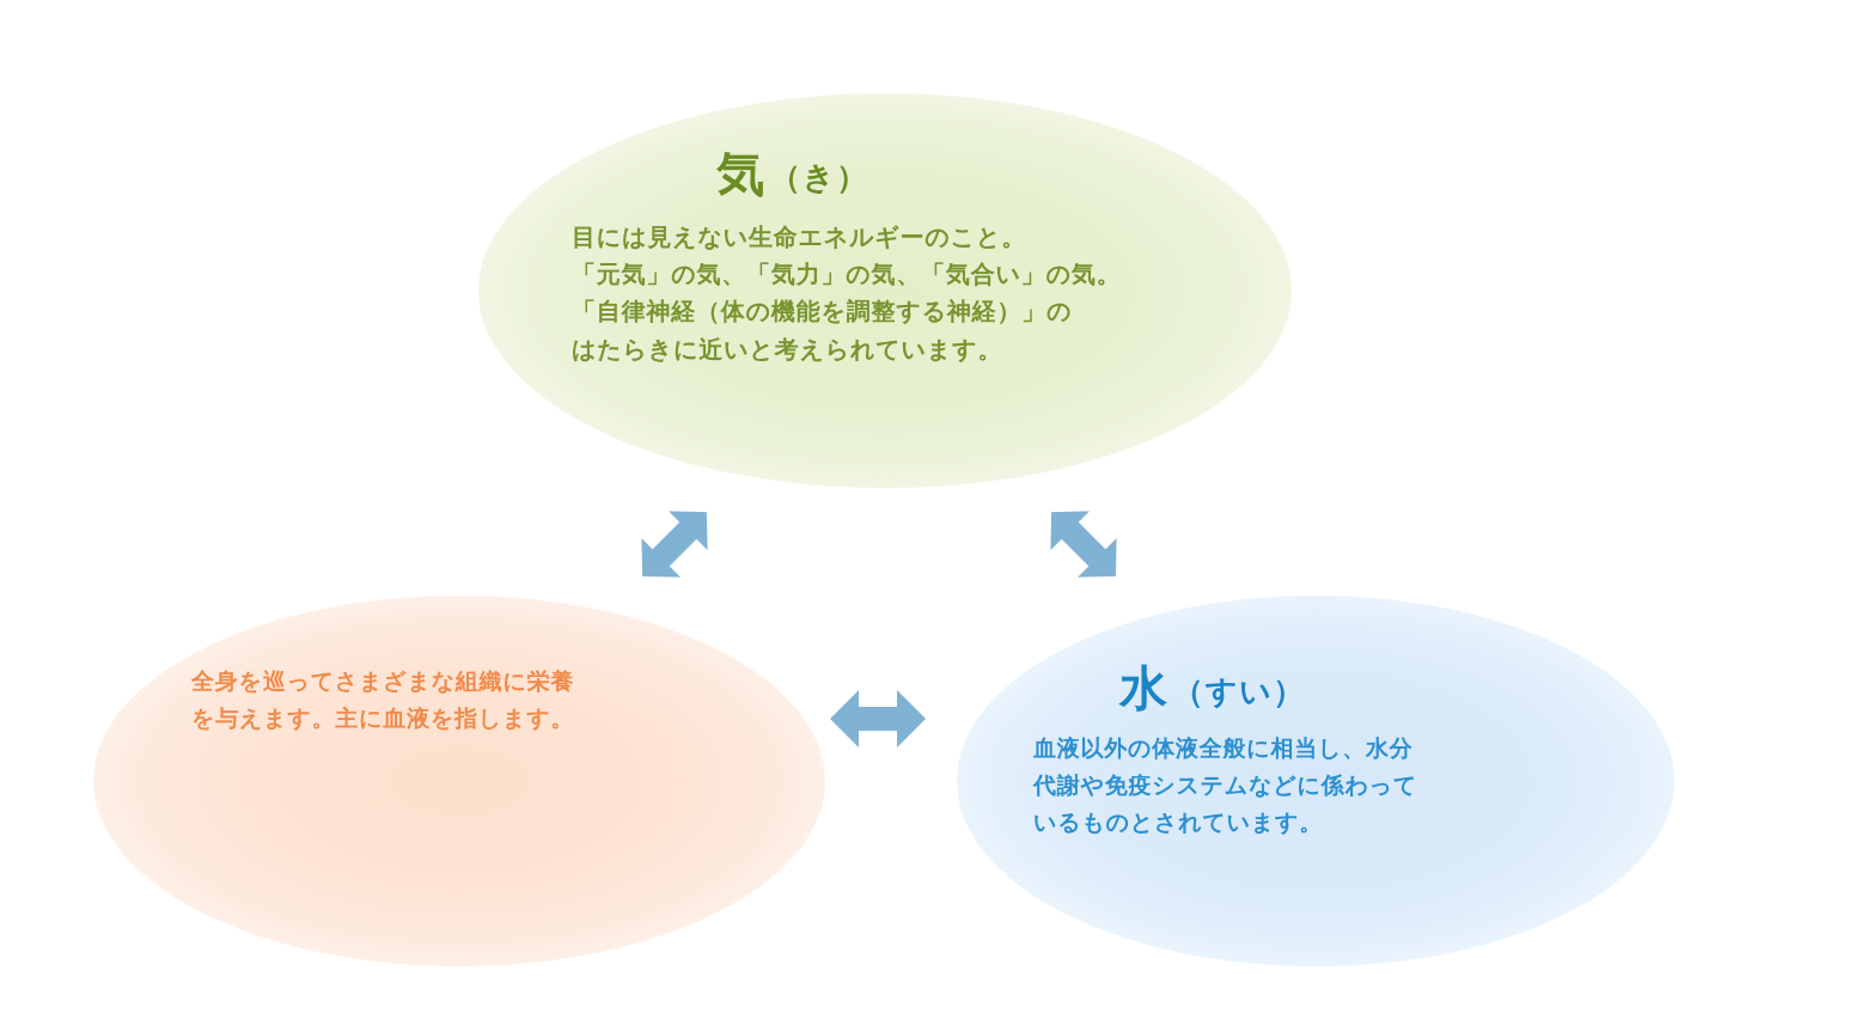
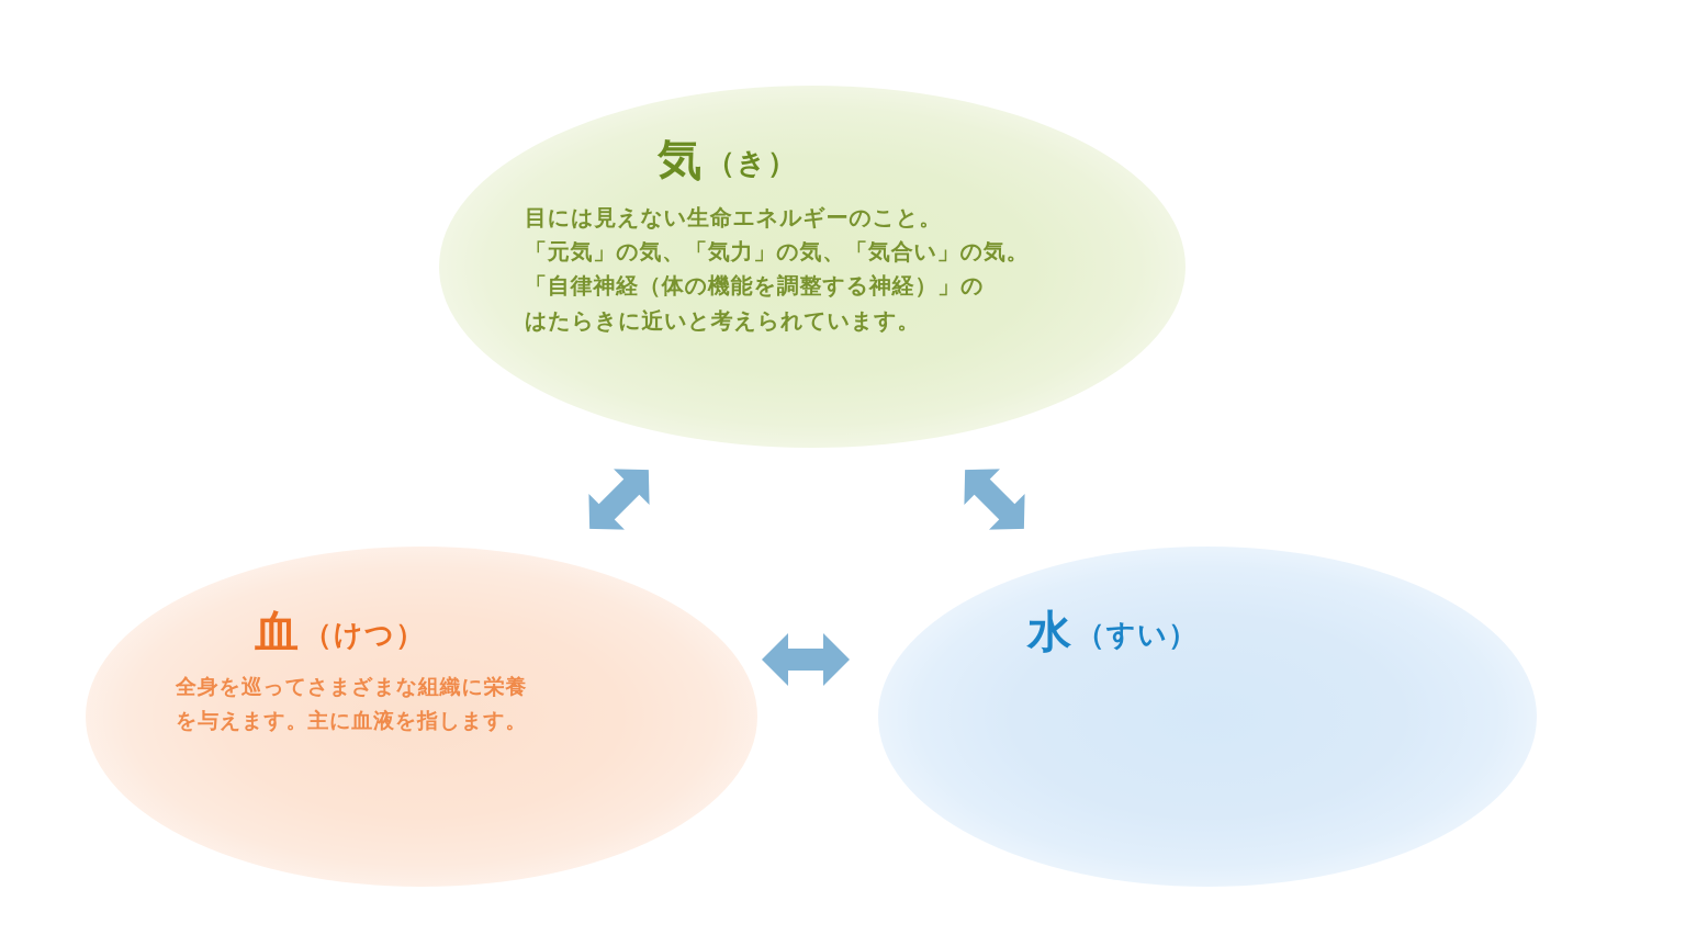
  気 （き）
  目には見えない生命エネルギーのこと。
  「元気」の気、「気力」の気、「気合い」の気。
  「自律神経（体の機能を調整する神経）」の
  はたらきに近いと考えられています。
+ 血 （けつ）
  全身を巡ってさまざまな組織に栄養
  を与えます。主に血液を指します。
  水 （すい）
- 血液以外の体液全般に相当し、水分
- 代謝や免疫システムなどに係わって
- いるものとされています。
